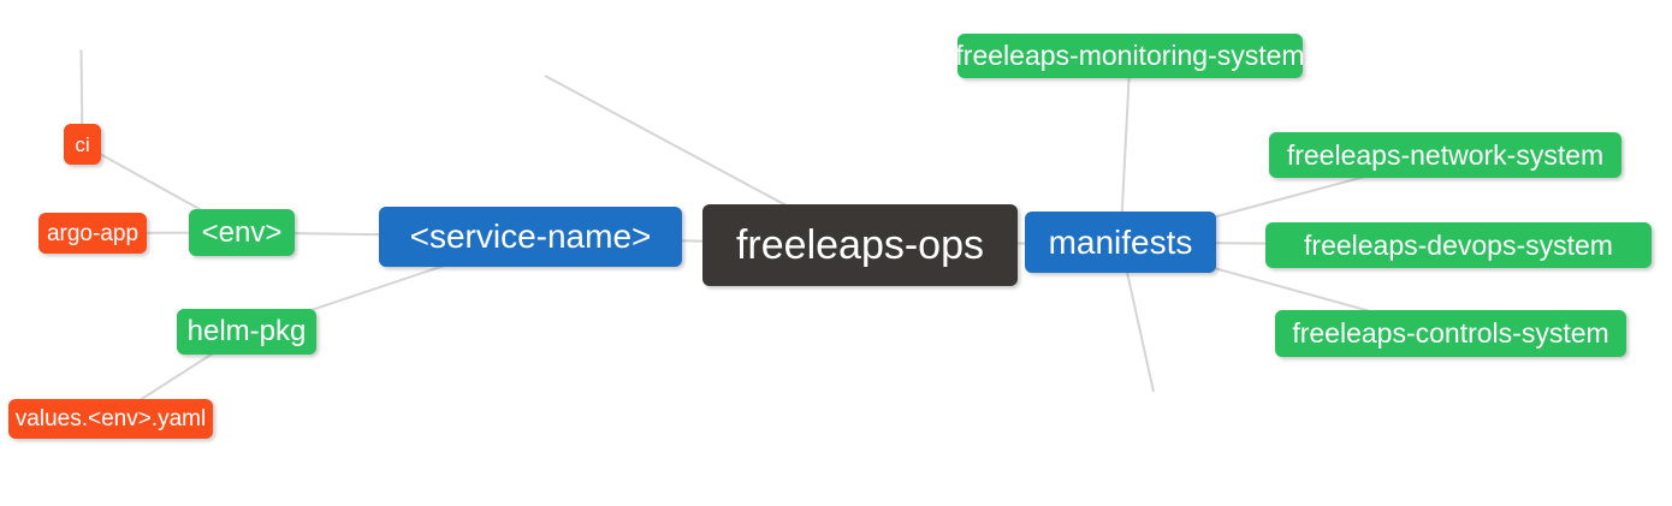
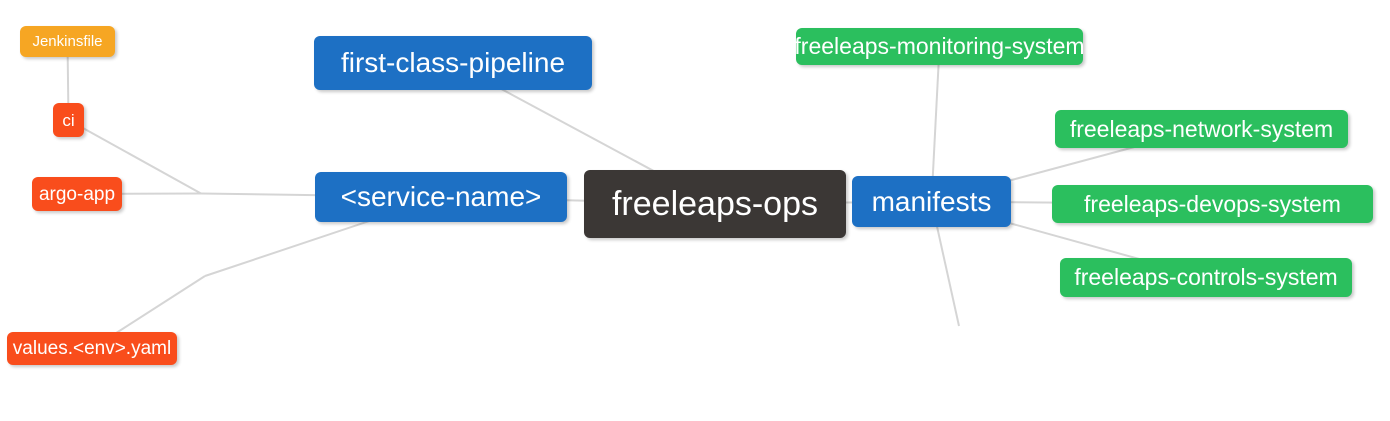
+ Jenkinsfile
  ci
  argo-app
- <env>
- helm-pkg
  values.<env>.yaml
+ first-class-pipeline
  <service-name>
  freeleaps-ops
  manifests
  freeleaps-monitoring-system
  freeleaps-network-system
  freeleaps-devops-system
  freeleaps-controls-system
